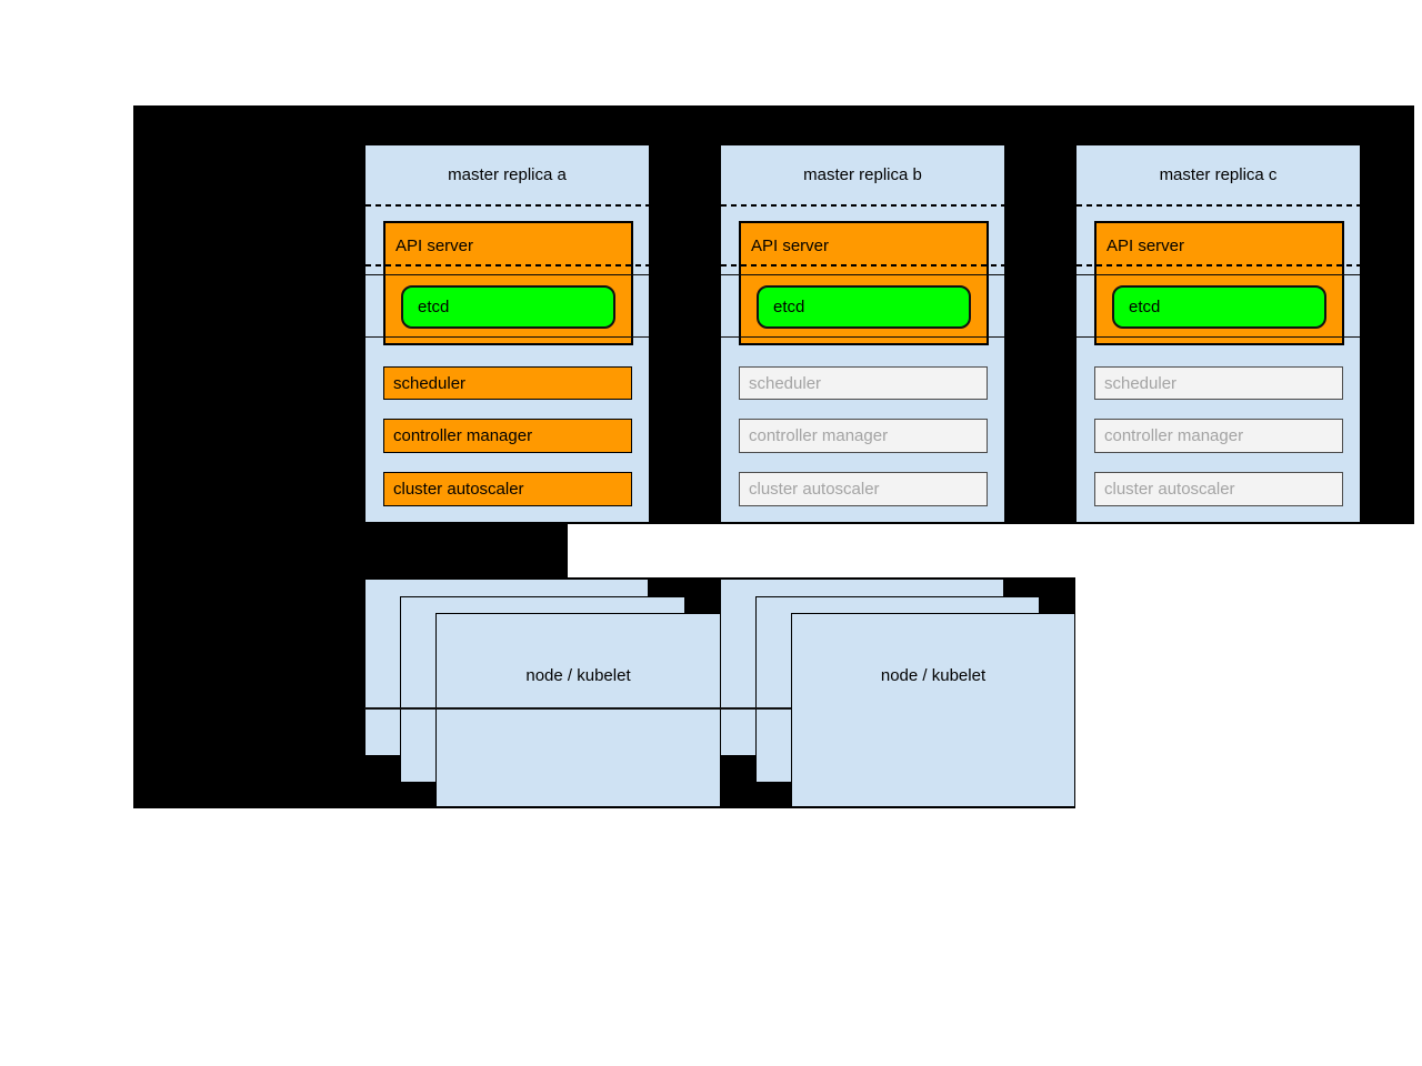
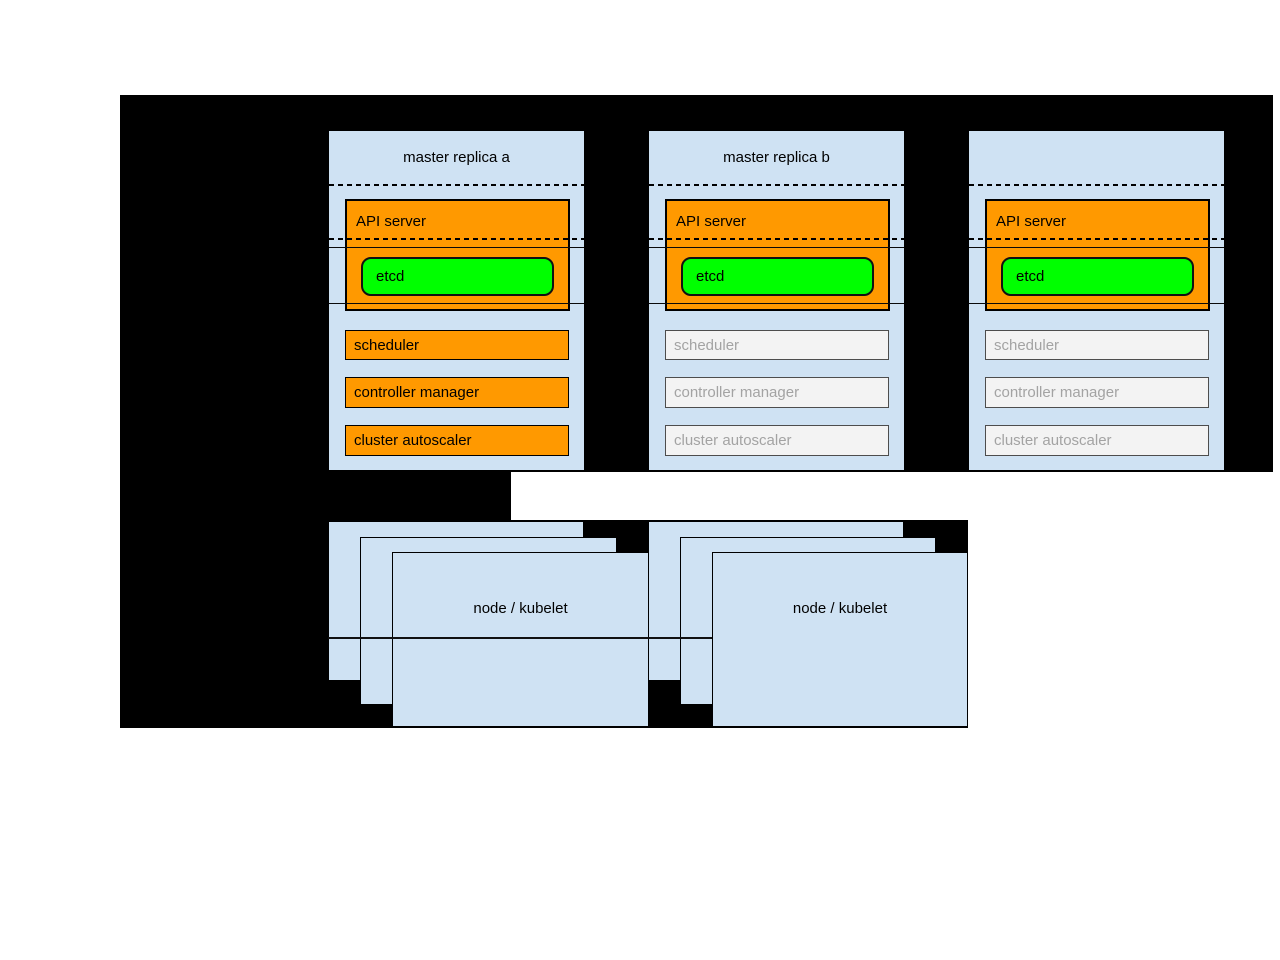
  master replica a
  API server
  etcd
  scheduler
  controller manager
  cluster autoscaler
  master replica b
  API server
  etcd
  scheduler
  controller manager
  cluster autoscaler
- master replica c
  API server
  etcd
  scheduler
  controller manager
  cluster autoscaler
  node / kubelet
  node / kubelet
